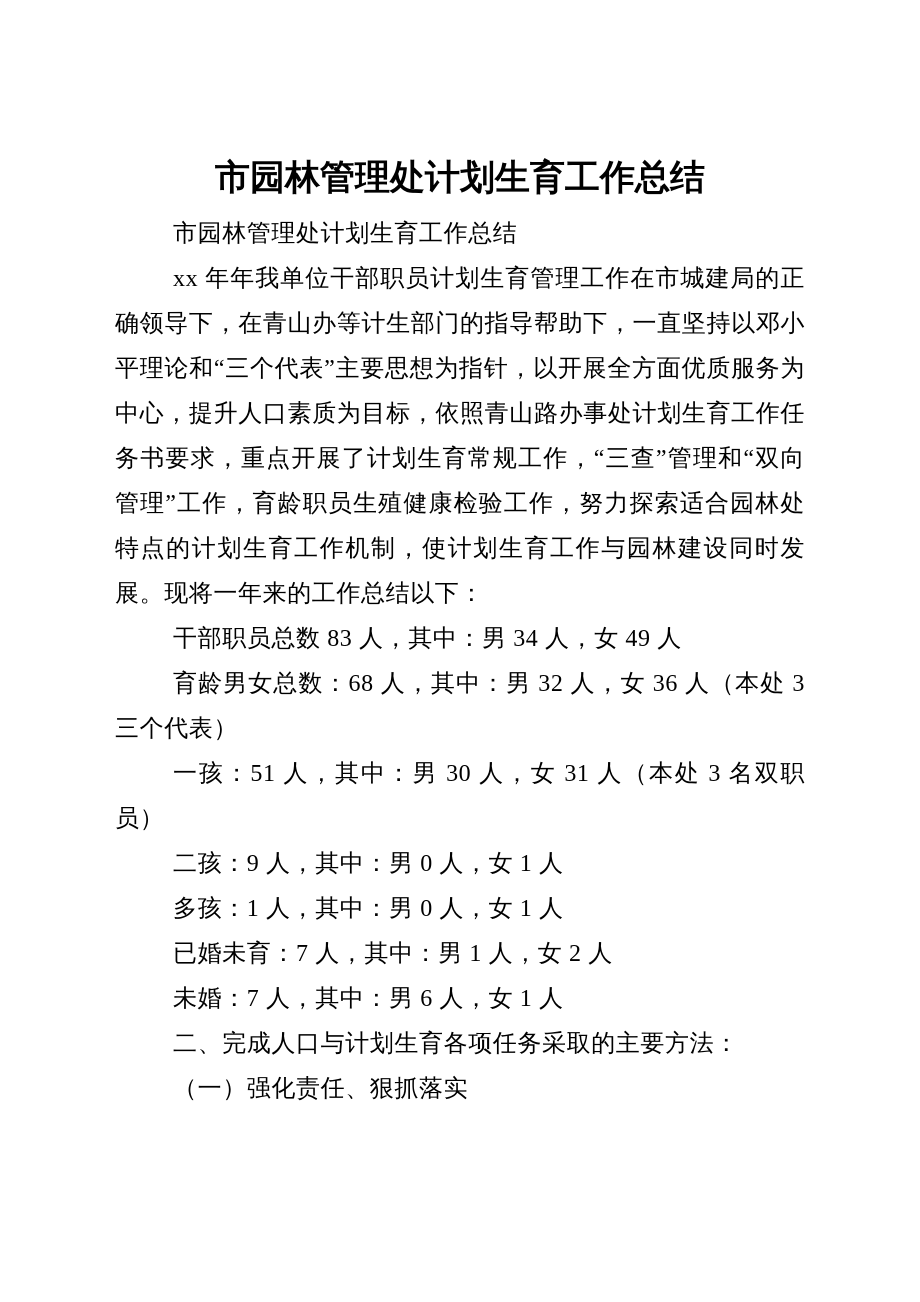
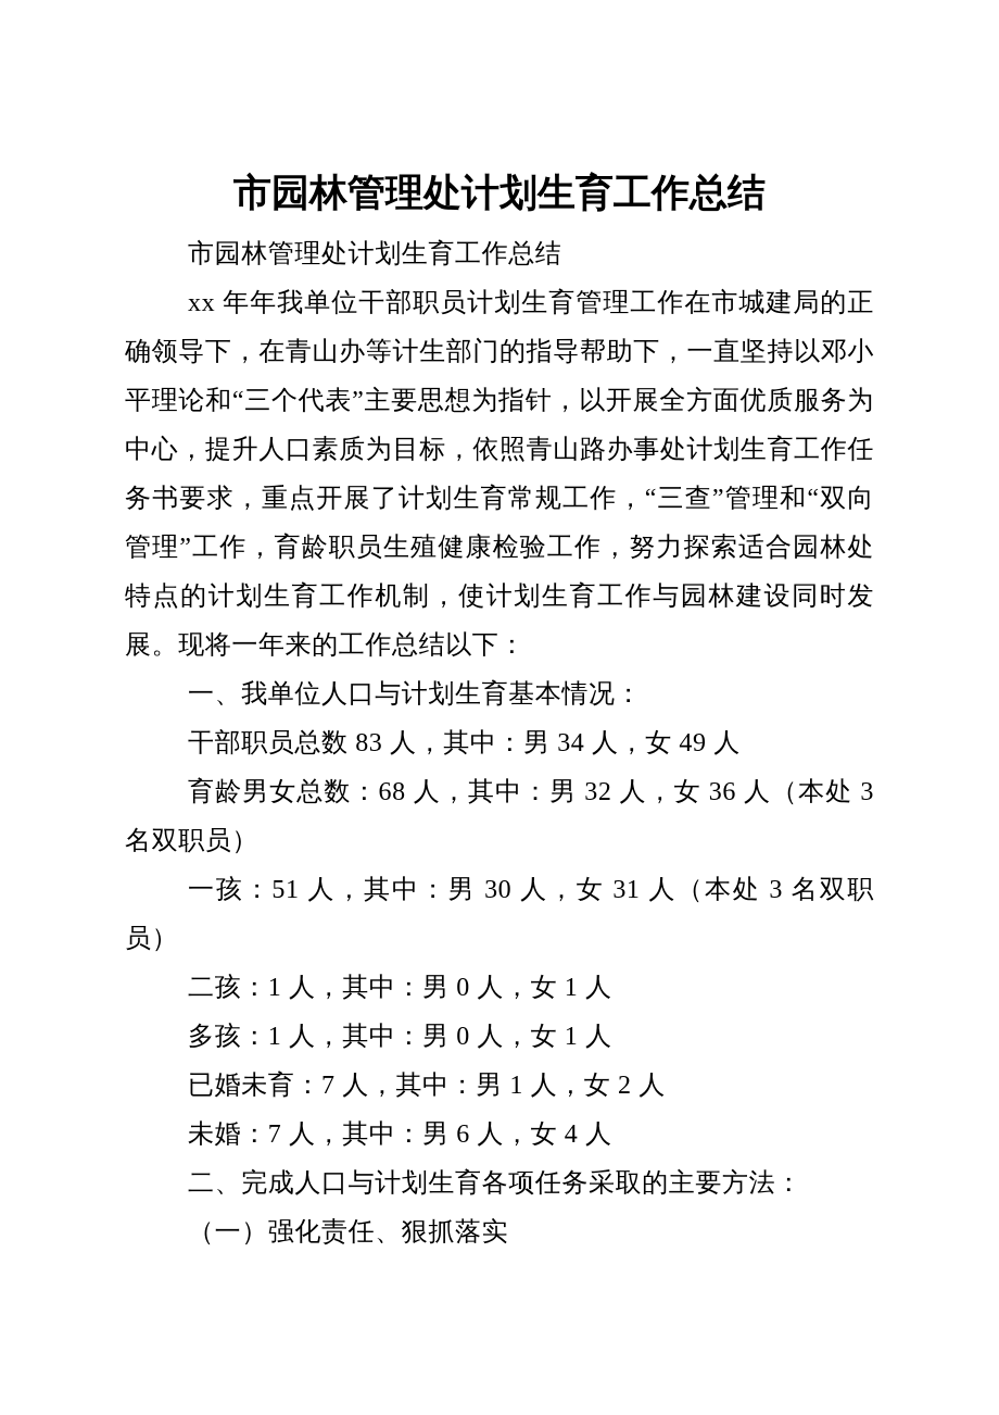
  市园林管理处计划生育工作总结
  市园林管理处计划生育工作总结
  xx 年年我单位干部职员计划生育管理工作在市城建局的正确领导下，在青山办等计生部门的指导帮助下，一直坚持以邓小平理论和“三个代表”主要思想为指针，以开展全方面优质服务为中心，提升人口素质为目标，依照青山路办事处计划生育工作任务书要求，重点开展了计划生育常规工作，“三查”管理和“双向管理”工作，育龄职员生殖健康检验工作，努力探索适合园林处特点的计划生育工作机制，使计划生育工作与园林建设同时发展。现将一年来的工作总结以下：
+ 一、我单位人口与计划生育基本情况：
  干部职员总数 83 人，其中：男 34 人，女 49 人
- 育龄男女总数：68 人，其中：男 32 人，女 36 人（本处 3 三个代表）
+ 育龄男女总数：68 人，其中：男 32 人，女 36 人（本处 3 名双职员）
  一孩：51 人，其中：男 30 人，女 31 人（本处 3 名双职员）
- 二孩：9 人，其中：男 0 人，女 1 人
+ 二孩：1 人，其中：男 0 人，女 1 人
  多孩：1 人，其中：男 0 人，女 1 人
  已婚未育：7 人，其中：男 1 人，女 2 人
- 未婚：7 人，其中：男 6 人，女 1 人
+ 未婚：7 人，其中：男 6 人，女 4 人
  二、完成人口与计划生育各项任务采取的主要方法：
  （一）强化责任、狠抓落实
